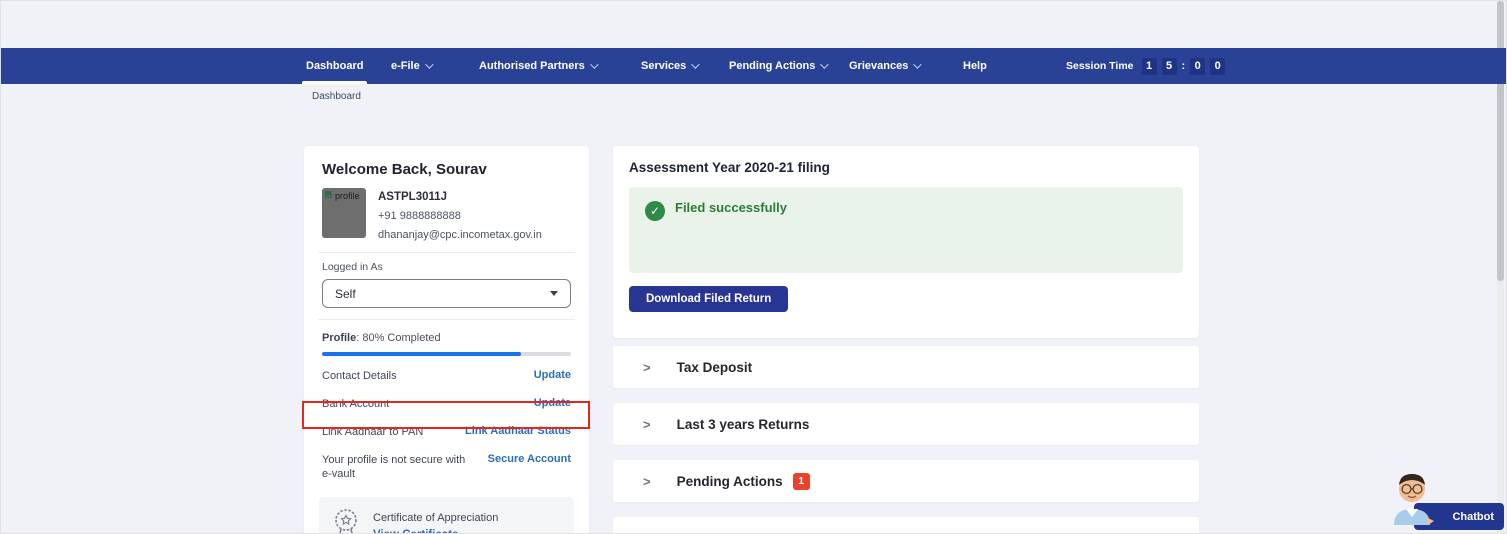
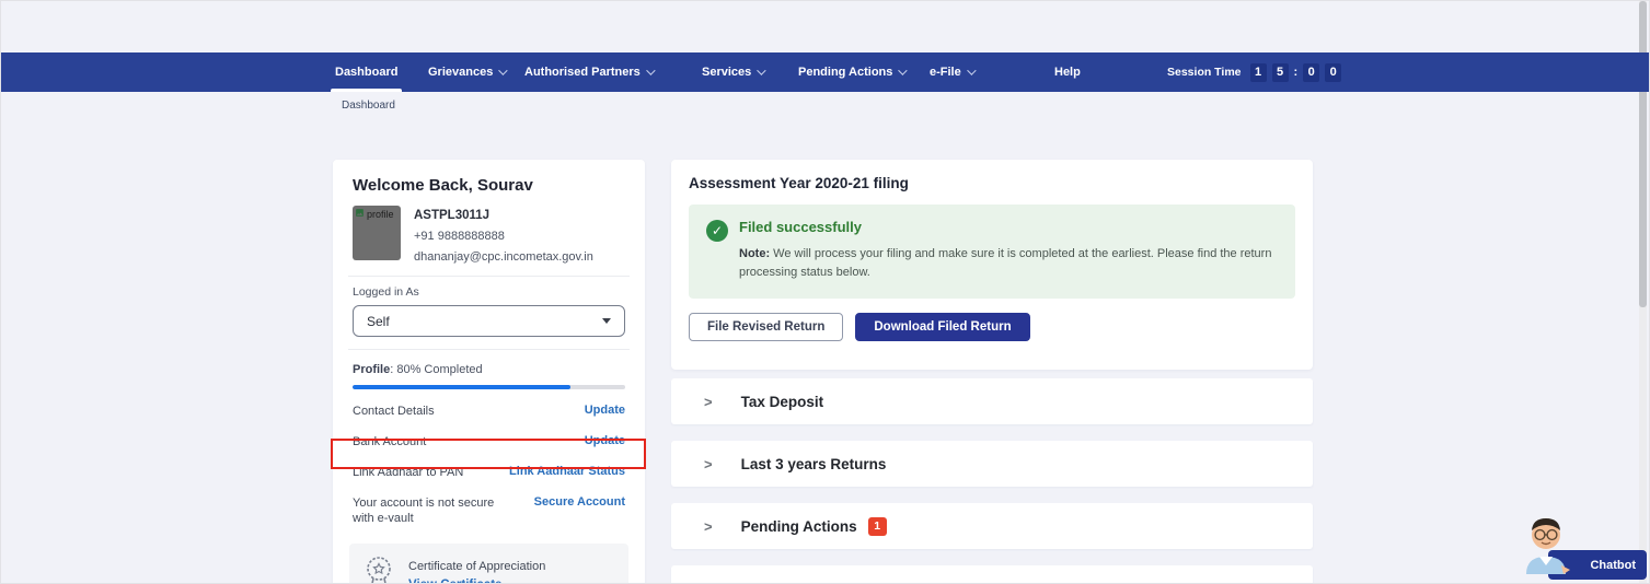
  Dashboard
- e-File
+ Grievances
  Authorised Partners
  Services
  Pending Actions
- Grievances
+ e-File
  Help
  Session Time
  1
  5
  :
  0
  0
  Dashboard
  Welcome Back, Sourav
  profile
  ASTPL3011J
  +91 9888888888
  dhananjay@cpc.incometax.gov.in
  Logged in As
  Self
  Profile: 80% Completed
  Contact Details
  Update
  Bank Account
  Update
  Link Aadhaar to PAN
  Link Aadhaar Status
- Your profile is not secure with e-vault
+ Your account is not secure with e-vault
  Secure Account
  Certificate of Appreciation
  Assessment Year 2020-21 filing
  ✓
  Filed successfully
+ Note: We will process your filing and make sure it is completed at the earliest. Please find the return processing status below.
+ File Revised Return
  Download Filed Return
  >
  Tax Deposit
  >
  Last 3 years Returns
  >
  Pending Actions
  1
  Chatbot
